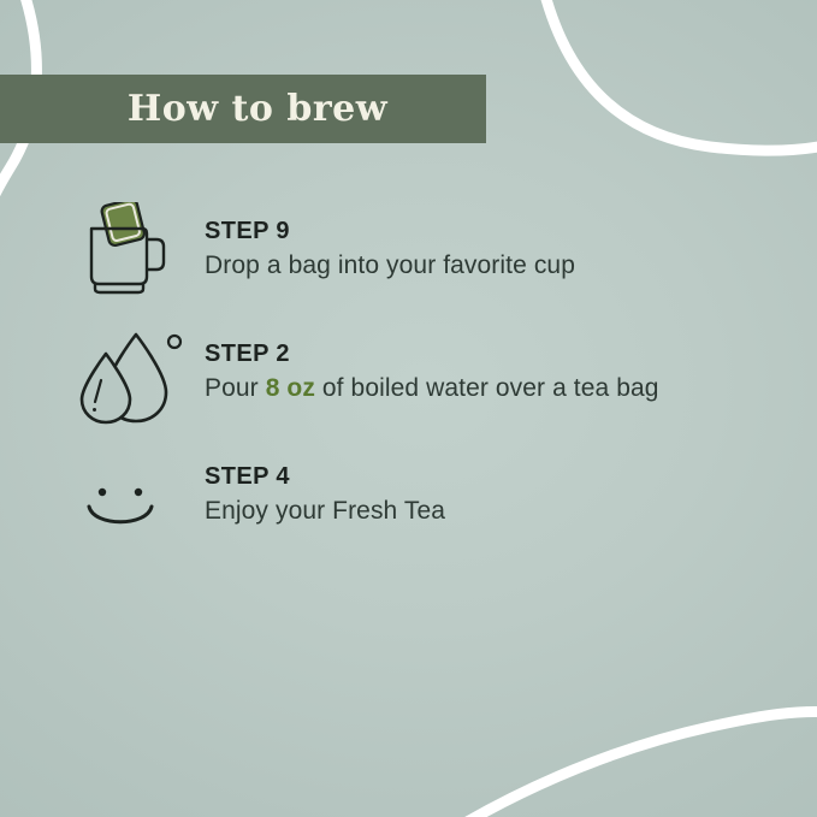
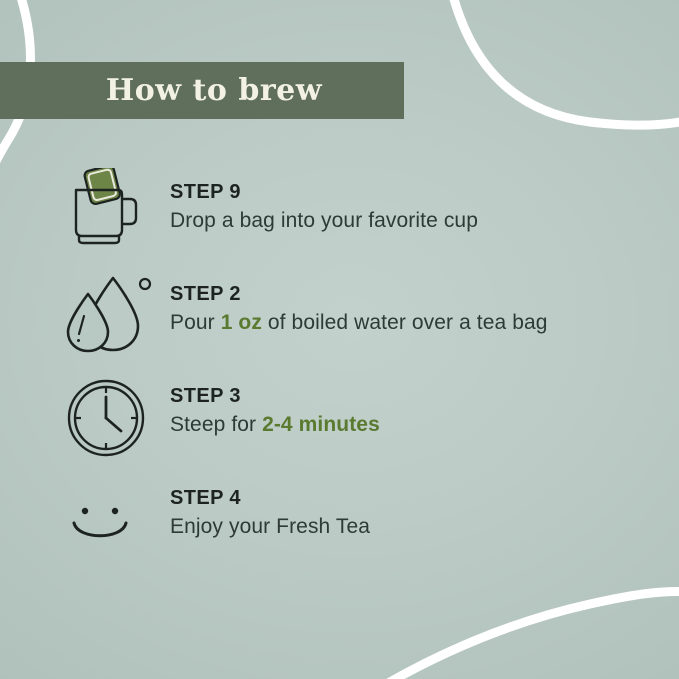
  How to brew
  STEP 9
  Drop a bag into your favorite cup
  STEP 2
- Pour 8 oz of boiled water over a tea bag
+ Pour 1 oz of boiled water over a tea bag
+ STEP 3
+ Steep for 2-4 minutes
  STEP 4
  Enjoy your Fresh Tea
